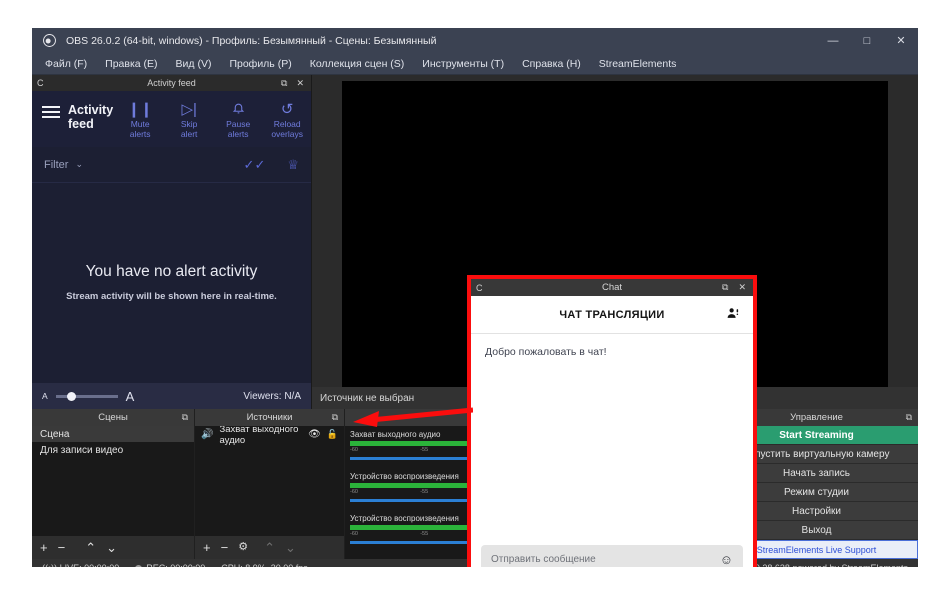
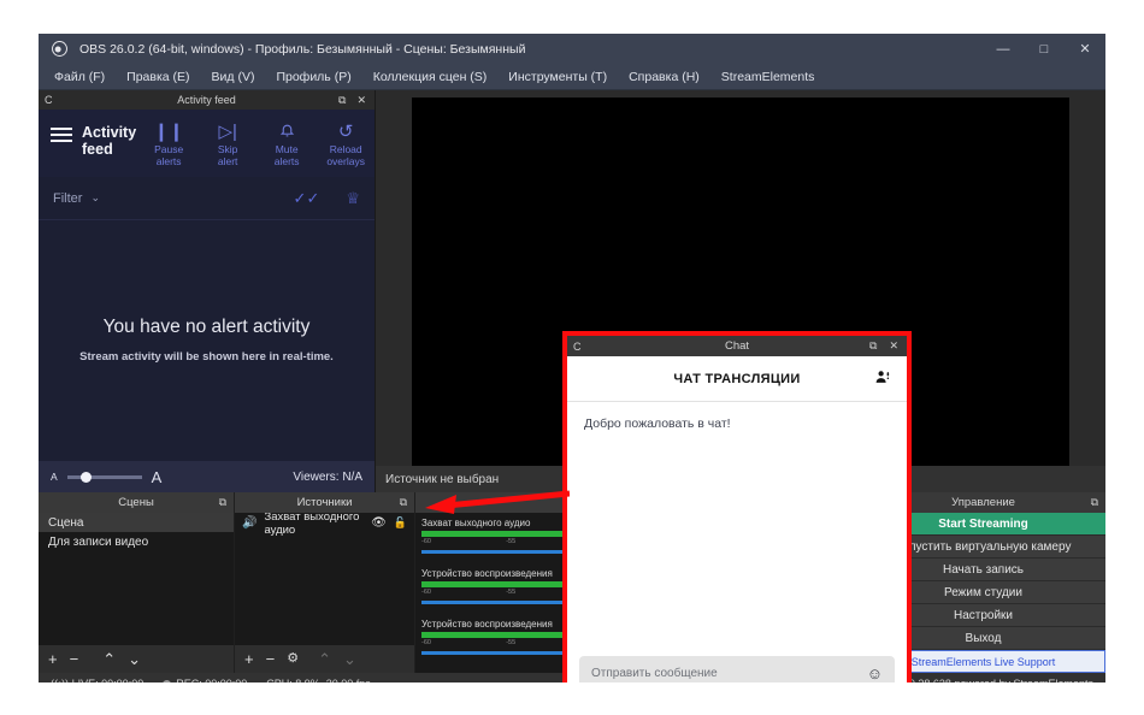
  OBS 26.0.2 (64-bit, windows) - Профиль: Безымянный - Сцены: Безымянный
  —
  □
  ✕
  Файл (F)
  Правка (E)
  Вид (V)
  Профиль (P)
  Коллекция сцен (S)
  Инструменты (T)
  Справка (H)
  StreamElements
  C
  Activity feed
  ⧉
  ✕
  Activity feed
  ❙❙
- Mute
+ Pause
  alerts
  ▷|
  Skip
  alert
- Pause
+ Mute
  alerts
  ↺
  Reload
  overlays
  Filter
  ⌄
  ✓✓
  ♕
  You have no alert activity
  Stream activity will be shown here in real-time.
  A
  A
  Viewers: N/A
  Источник не выбран
  Сцены
  ⧉
  Сцена
  Для записи видео
  +
  −
  ⌃
  ⌄
  Источники
  ⧉
  🔊
  Захват выходного аудио
  👁
  🔓
  +
  −
  ⚙
  ⌃
  ⌄
  Захват выходного аудио
  Устройство воспроизведения
  Устройство воспроизведения
  Управление
  ⧉
  Start Streaming
  пустить виртуальную камеру
  Начать запись
  Режим студии
  Настройки
  Выход
  StreamElements Live Support
  C
  Chat
  ⧉
  ✕
  ЧАТ ТРАНСЛЯЦИИ
  Добро пожаловать в чат!
  Отправить сообщение
  ☺
